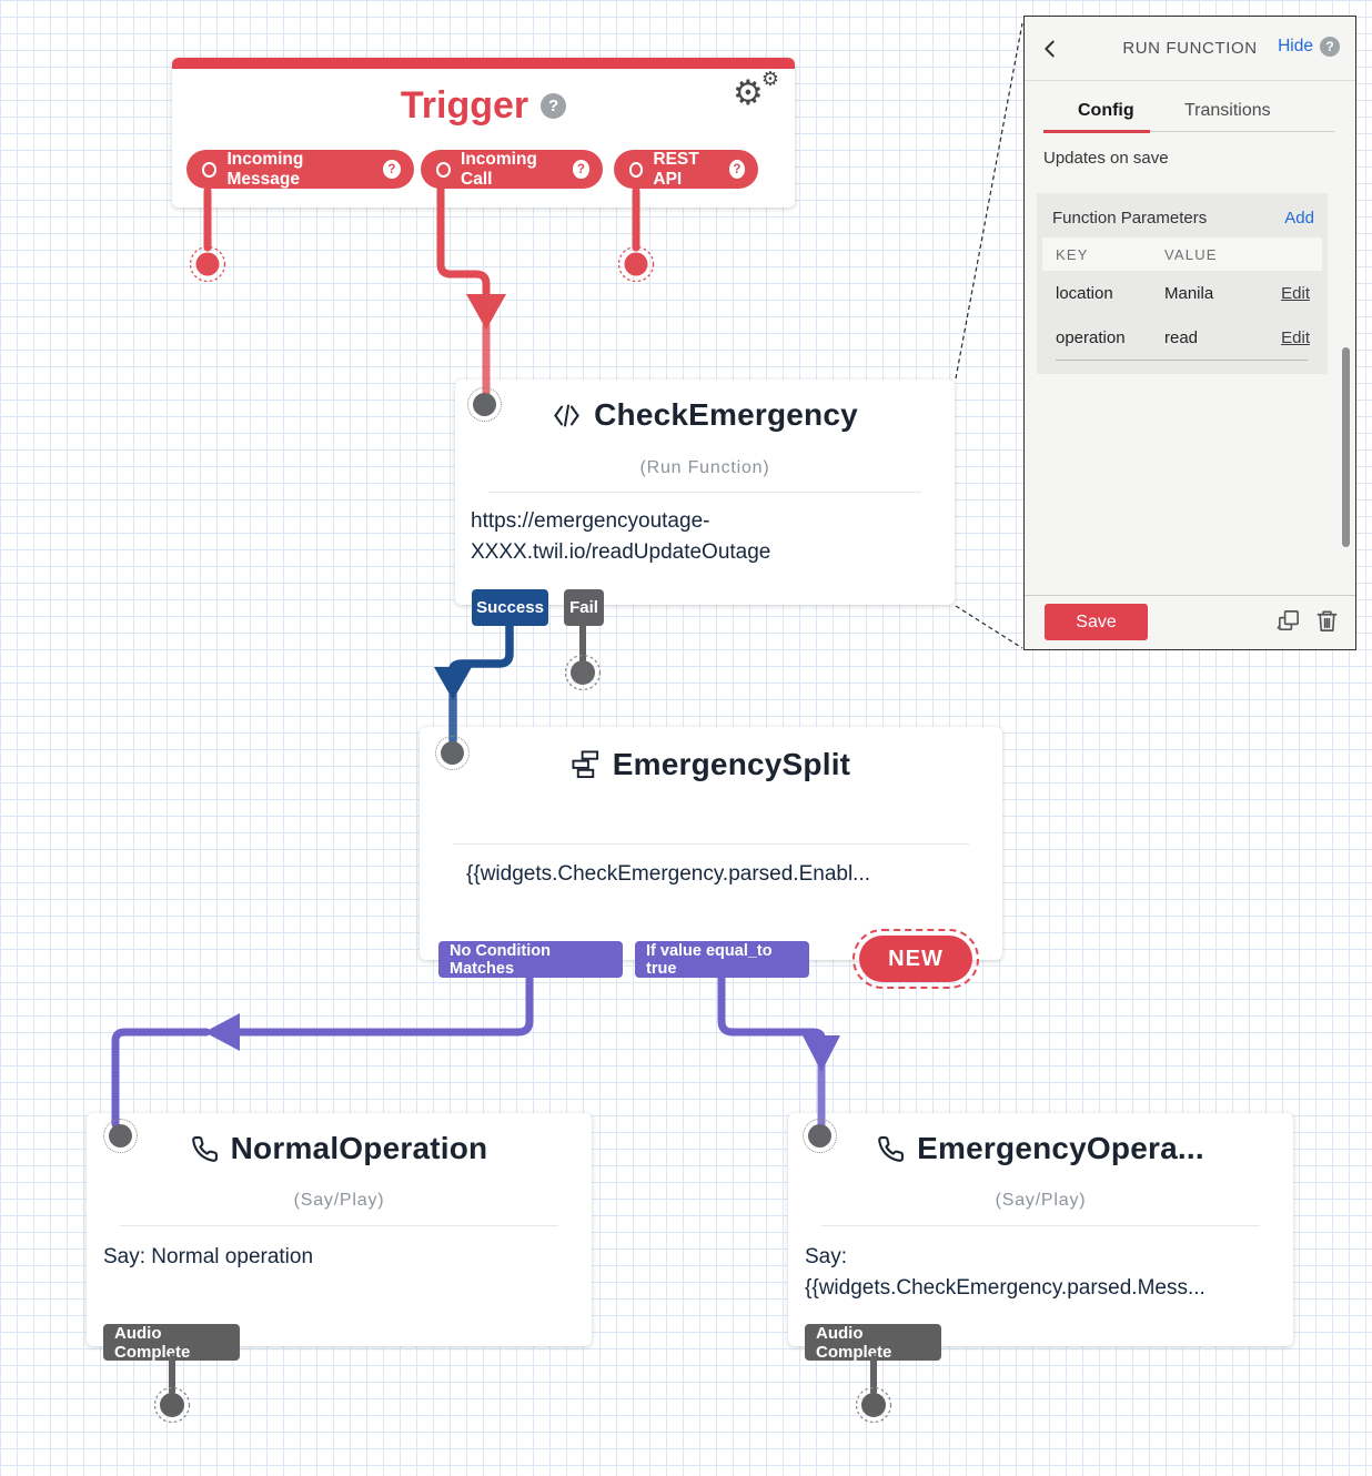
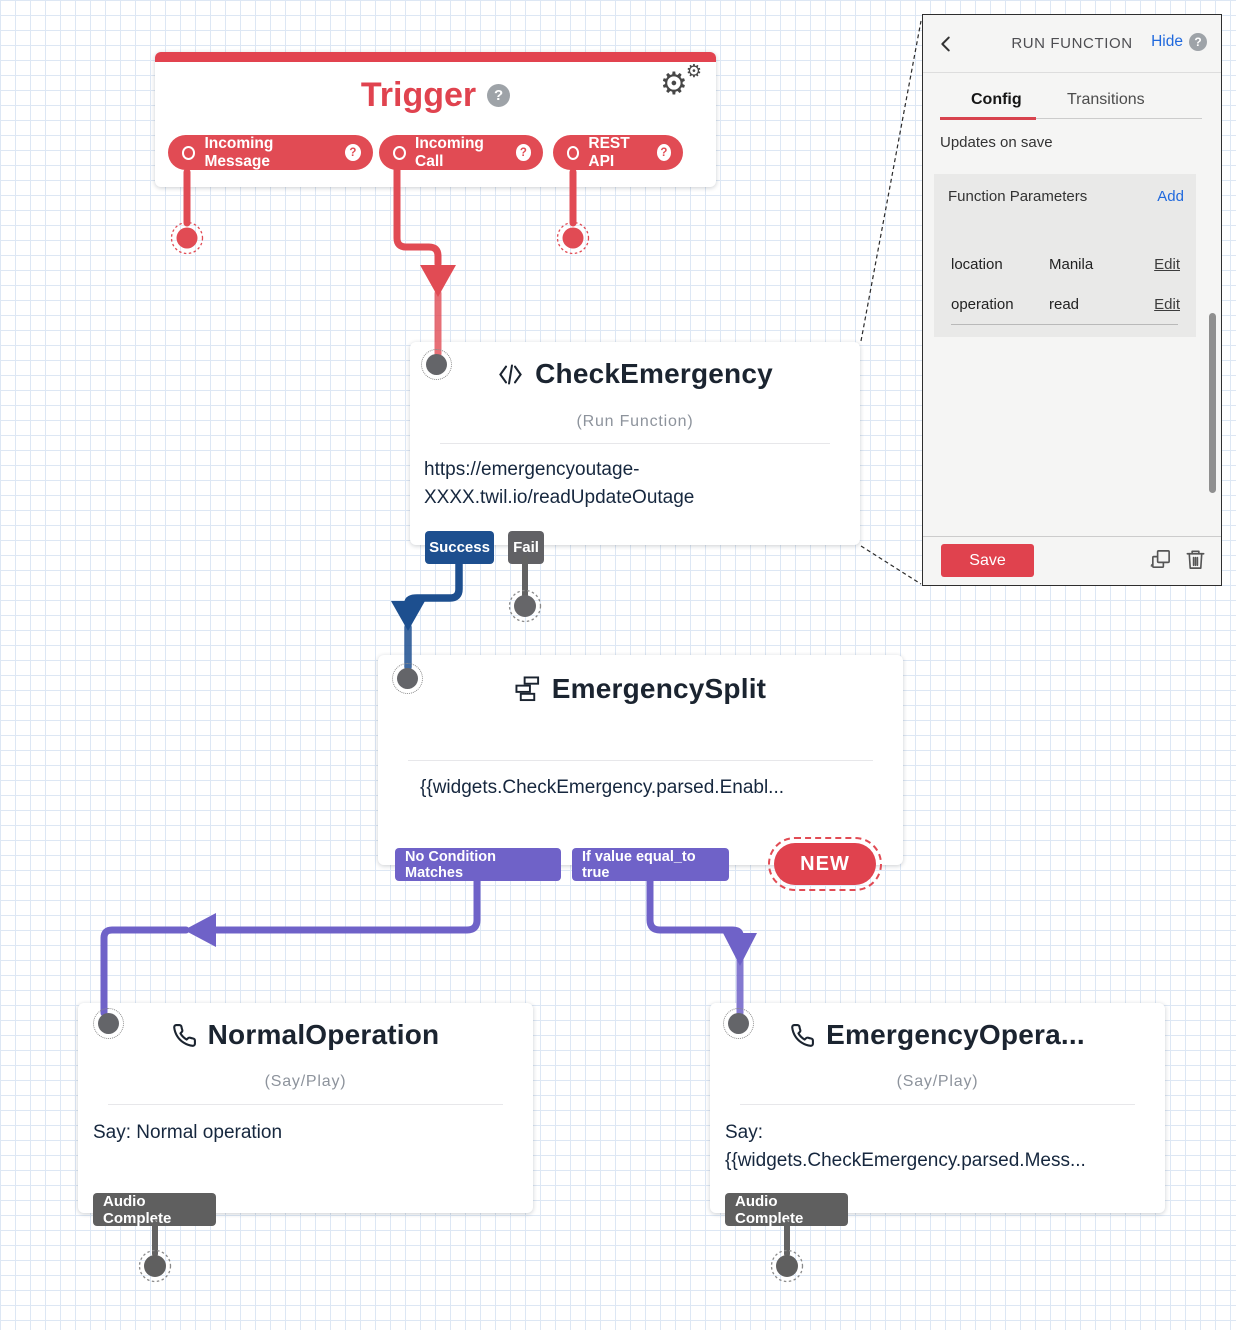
  Trigger
  ?
  ⚙
  ⚙
  Incoming Message
  ?
  Incoming Call
  ?
  REST API
  ?
  CheckEmergency
  (Run Function)
  https://emergencyoutage-
  XXXX.twil.io/readUpdateOutage
  Success
  Fail
  EmergencySplit
  {{widgets.CheckEmergency.parsed.Enabl...
  No Condition Matches
  If value equal_to true
  NEW
  NormalOperation
  (Say/Play)
  Say: Normal operation
  Audio Complete
  EmergencyOpera...
  (Say/Play)
  Say:
  {{widgets.CheckEmergency.parsed.Mess...
  Audio Complete
  RUN FUNCTION
  Hide
  ?
  Config
  Transitions
  Updates on save
  Function Parameters
  Add
- KEY
- VALUE
  location
  Manila
  Edit
  operation
  read
  Edit
  Save
